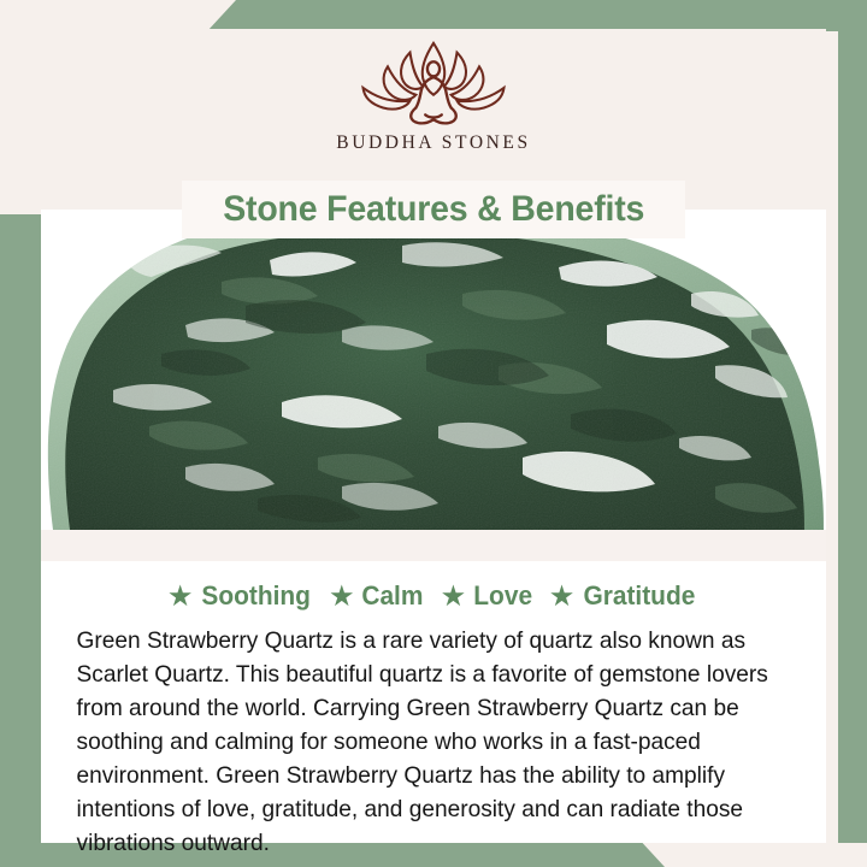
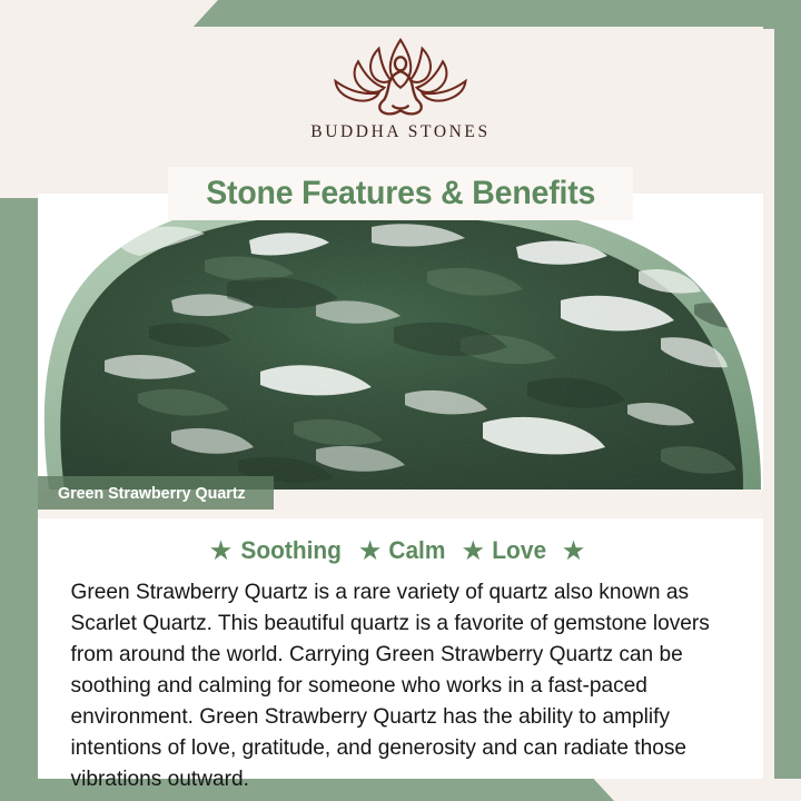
  BUDDHA STONES
+ Green Strawberry Quartz
  ★
  Soothing
  ★
  Calm
  ★
  Love
  ★
- Gratitude
  Green Strawberry Quartz is a rare variety of quartz also known as Scarlet Quartz. This beautiful quartz is a favorite of gemstone lovers from around the world. Carrying Green Strawberry Quartz can be soothing and calming for someone who works in a fast-paced environment. Green Strawberry Quartz has the ability to amplify intentions of love, gratitude, and generosity and can radiate those vibrations outward.
  Stone Features & Benefits
